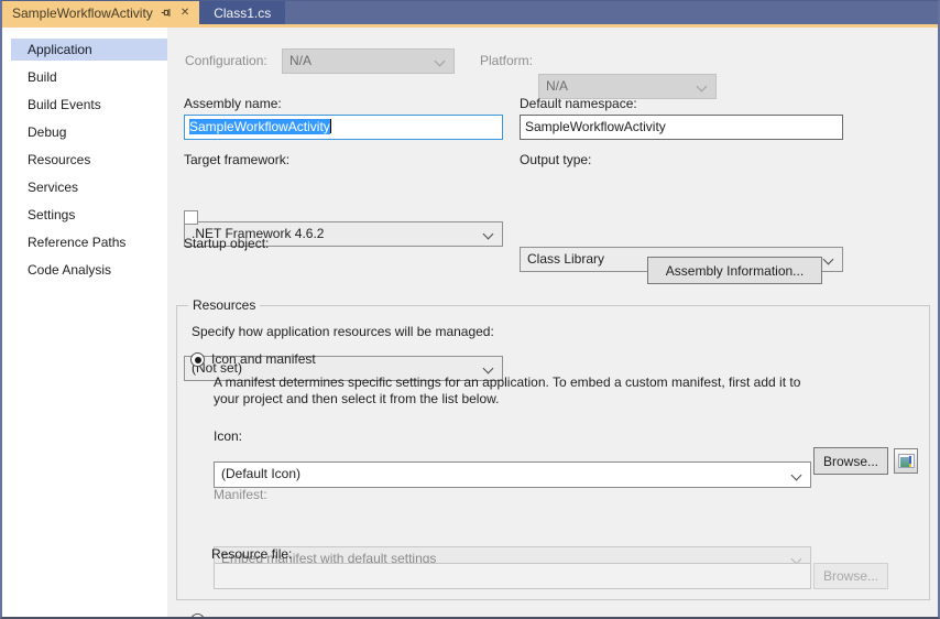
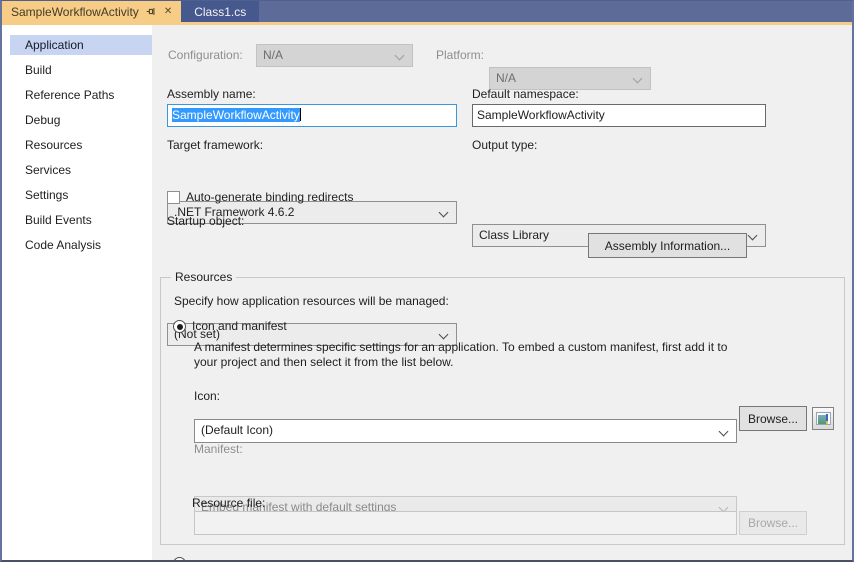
  SampleWorkflowActivity
  ✕
  Class1.cs
  Application
  Build
- Build Events
+ Reference Paths
  Debug
  Resources
  Services
  Settings
- Reference Paths
+ Build Events
  Code Analysis
  Configuration:
  N/A
  Platform:
  N/A
  Assembly name:
  SampleWorkflowActivity
  Default namespace:
  SampleWorkflowActivity
  Target framework:
  .NET Framework 4.6.2
  Output type:
  Class Library
+ Auto-generate binding redirects
  Startup object:
  (Not set)
  Assembly Information...
  Resources
  Specify how application resources will be managed:
  Icon and manifest
  A manifest determines specific settings for an application. To embed a custom manifest, first add it to
  your project and then select it from the list below.
  Icon:
  (Default Icon)
  Browse...
  Manifest:
  Embed manifest with default settings
  Resource file:
  Browse...
